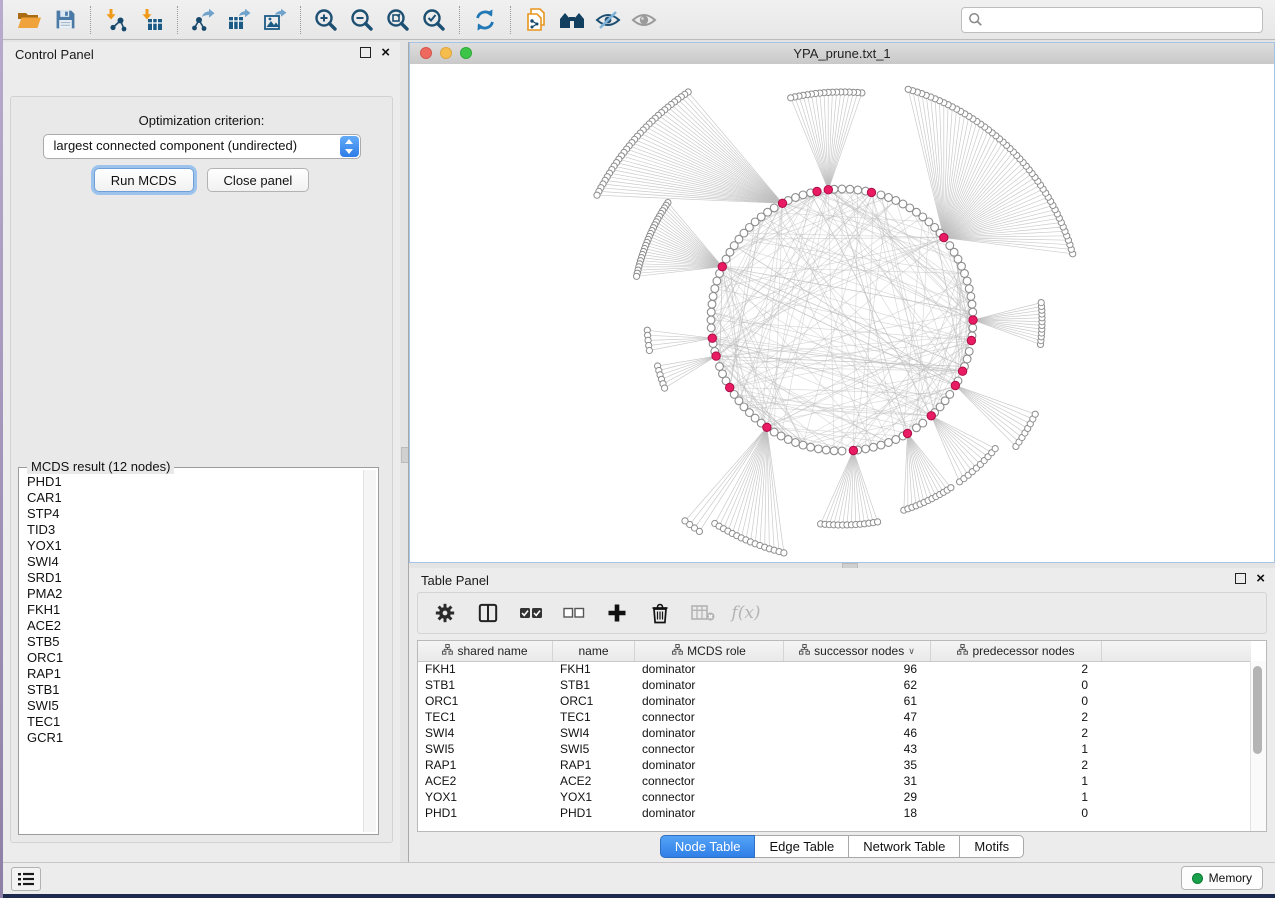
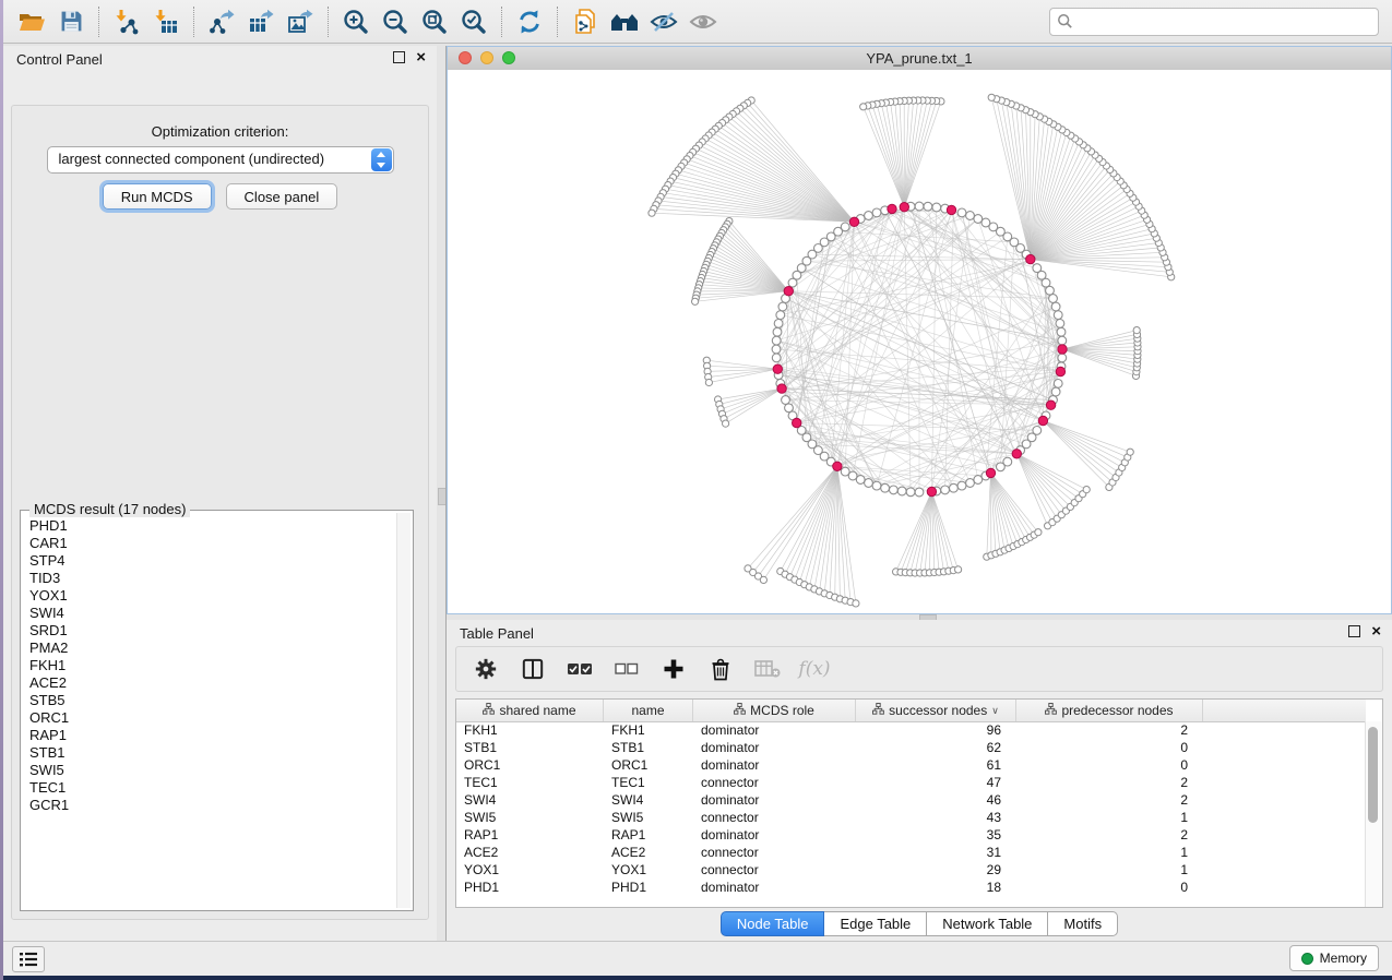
  Control Panel
  ×
  Optimization criterion:
  largest connected component (undirected)
  Run MCDS
  Close panel
- MCDS result (12 nodes)
+ MCDS result (17 nodes)
  PHD1
  CAR1
  STP4
  TID3
  YOX1
  SWI4
  SRD1
  PMA2
  FKH1
  ACE2
  STB5
  ORC1
  RAP1
  STB1
  SWI5
  TEC1
  GCR1
  YPA_prune.txt_1
  Table Panel
  ×
  f(x)
  shared name
  name
  MCDS role
  successor nodes
  ∨
  predecessor nodes
  FKH1
  FKH1
  dominator
  96
  2
  STB1
  STB1
  dominator
  62
  0
  ORC1
  ORC1
  dominator
  61
  0
  TEC1
  TEC1
  connector
  47
  2
  SWI4
  SWI4
  dominator
  46
  2
  SWI5
  SWI5
  connector
  43
  1
  RAP1
  RAP1
  dominator
  35
  2
  ACE2
  ACE2
  connector
  31
  1
  YOX1
  YOX1
  connector
  29
  1
  PHD1
  PHD1
  dominator
  18
  0
  Node Table
  Edge Table
  Network Table
  Motifs
  Memory
